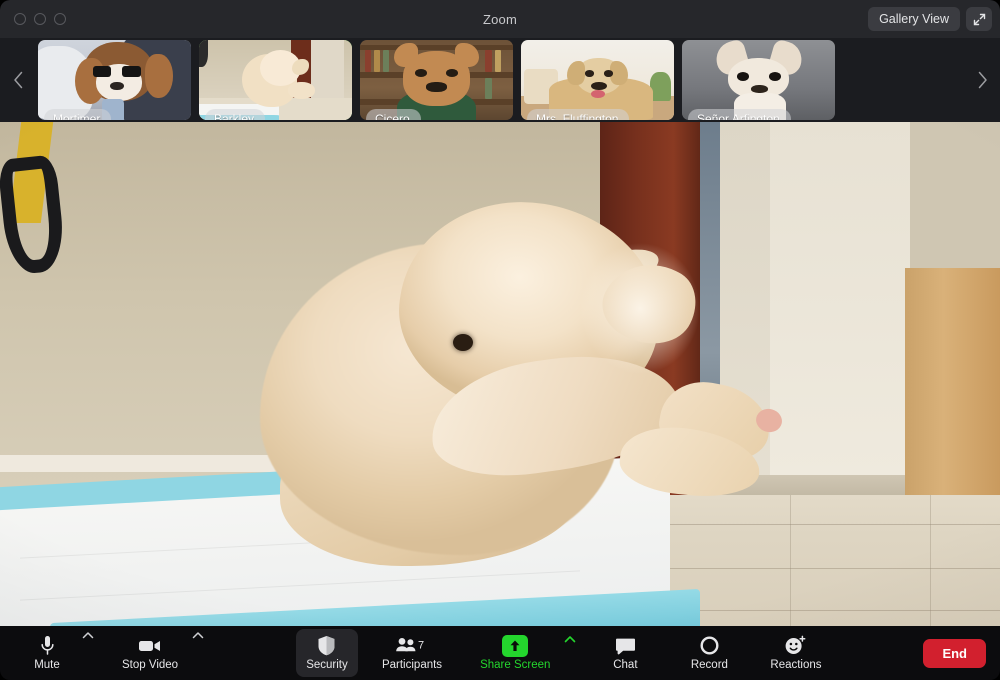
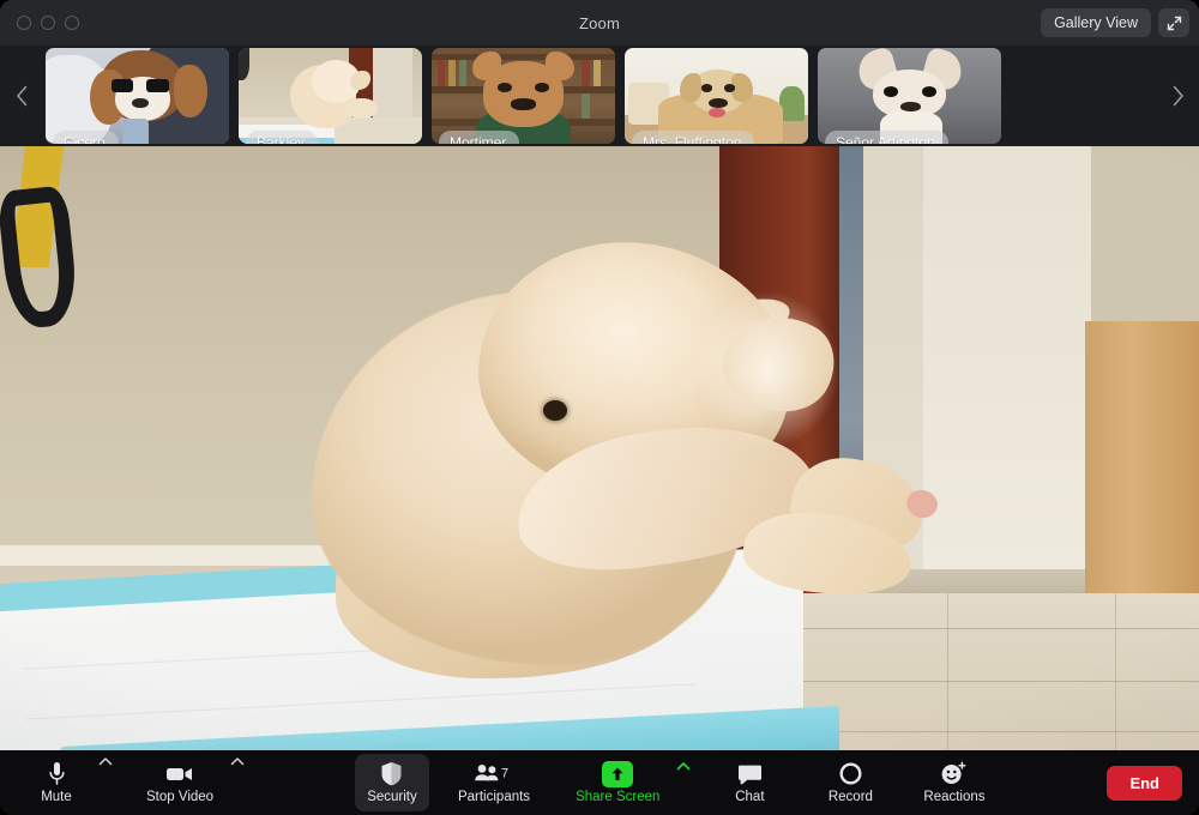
  Zoom
  Gallery View
- Mortimer
+ Cicero
  Barkley
- Cicero
+ Mortimer
  Mrs. Fluffington
  Señor Arfington
  Mute
  Stop Video
  Security
  7
  Participants
  Share Screen
  Chat
  Record
  Reactions
  End
